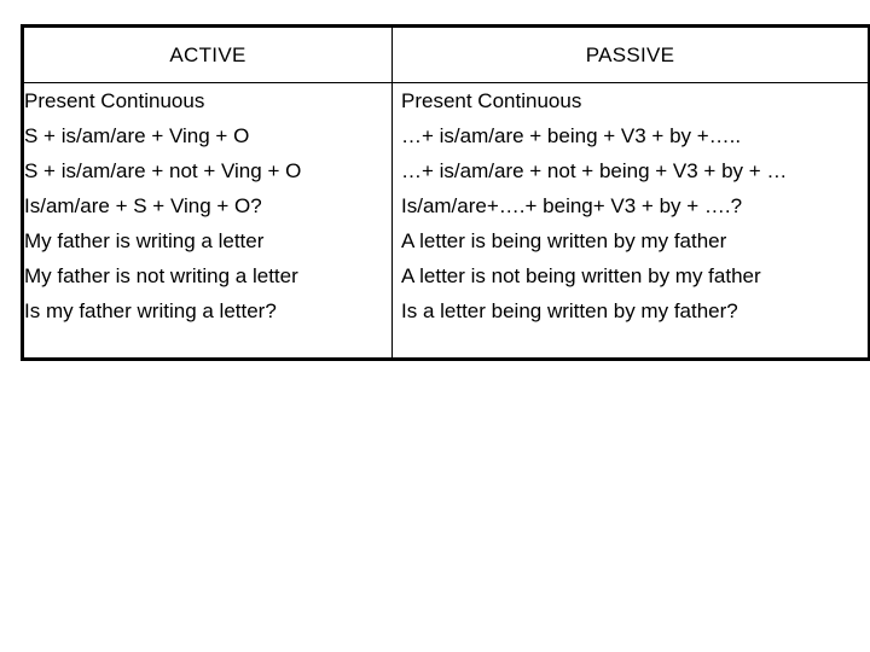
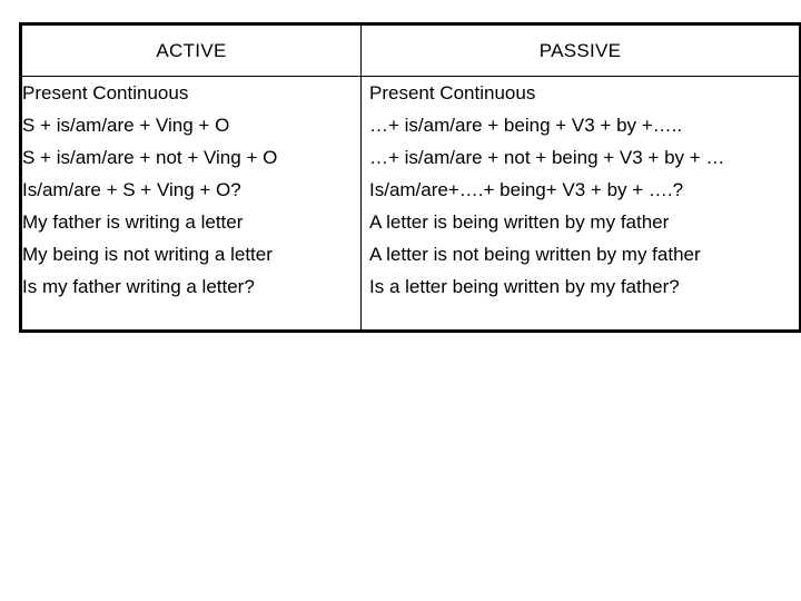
  ACTIVE	PASSIVE
- Present Continuous S + is/am/are + Ving + O S + is/am/are + not + Ving + O Is/am/are + S + Ving + O? My father is writing a letter My father is not writing a letter Is my father writing a letter?	Present Continuous …+ is/am/are + being + V3 + by +….. …+ is/am/are + not + being + V3 + by + … Is/am/are+….+ being+ V3 + by + ….? A letter is being written by my father A letter is not being written by my father Is a letter being written by my father?
+ Present Continuous S + is/am/are + Ving + O S + is/am/are + not + Ving + O Is/am/are + S + Ving + O? My father is writing a letter My being is not writing a letter Is my father writing a letter?	Present Continuous …+ is/am/are + being + V3 + by +….. …+ is/am/are + not + being + V3 + by + … Is/am/are+….+ being+ V3 + by + ….? A letter is being written by my father A letter is not being written by my father Is a letter being written by my father?
